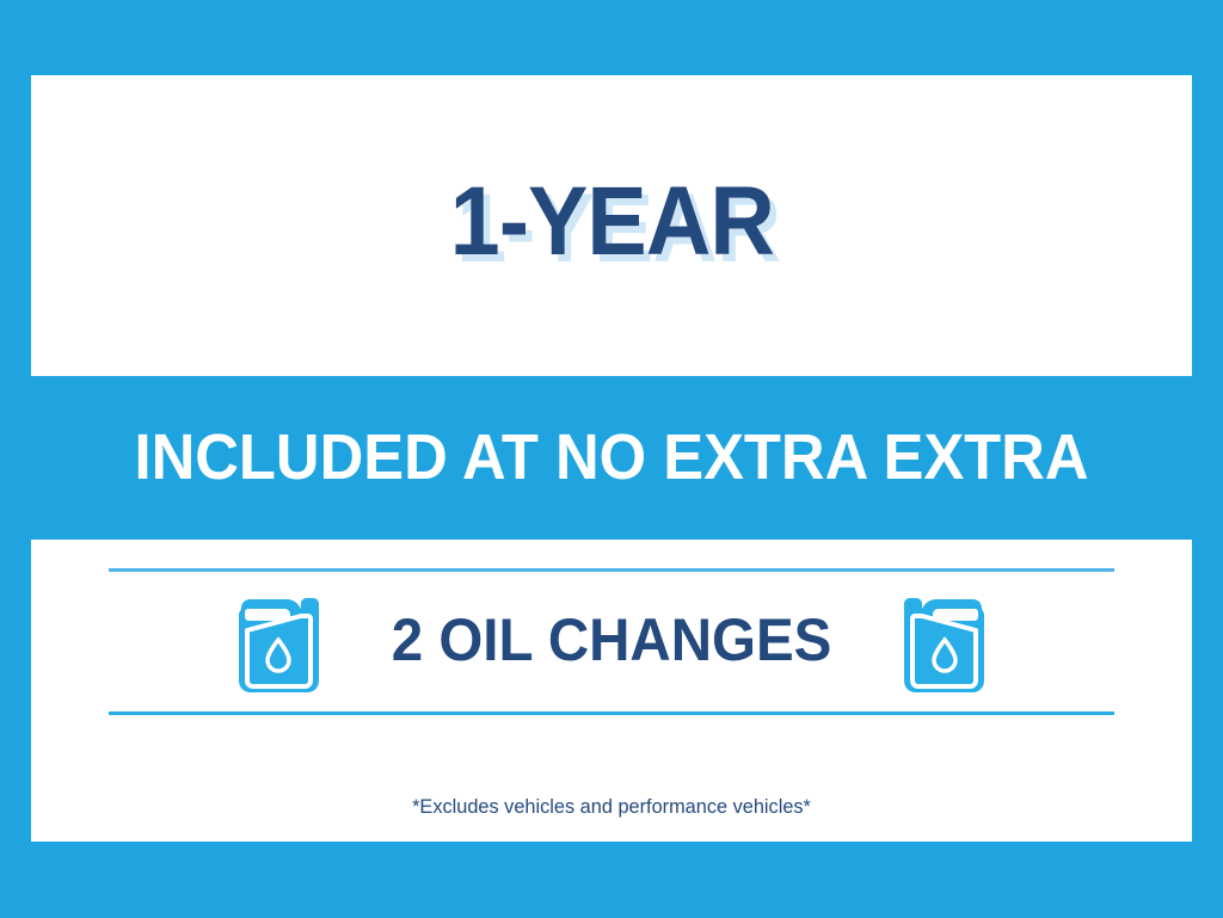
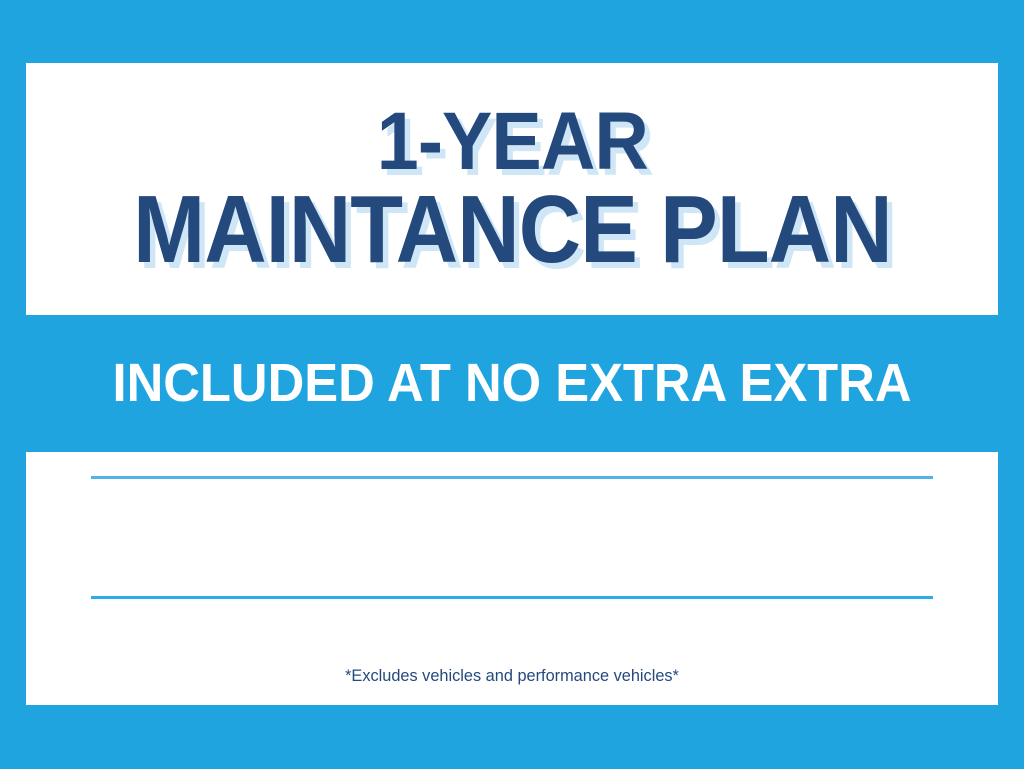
  1-YEAR
+ MAINTANCE PLAN
  INCLUDED AT NO EXTRA EXTRA
- 2 OIL CHANGES
  *Excludes vehicles and performance vehicles*
